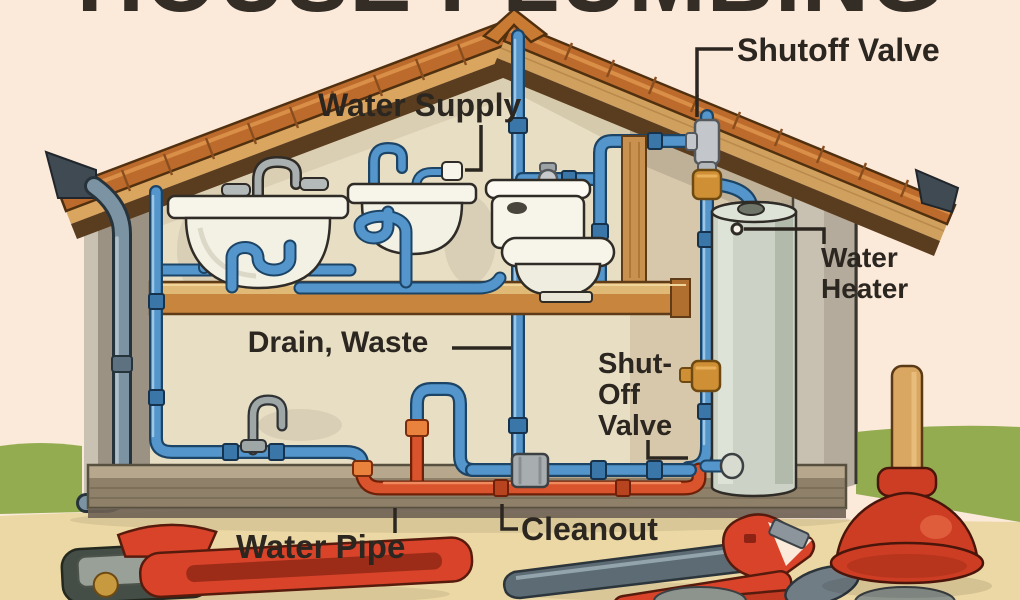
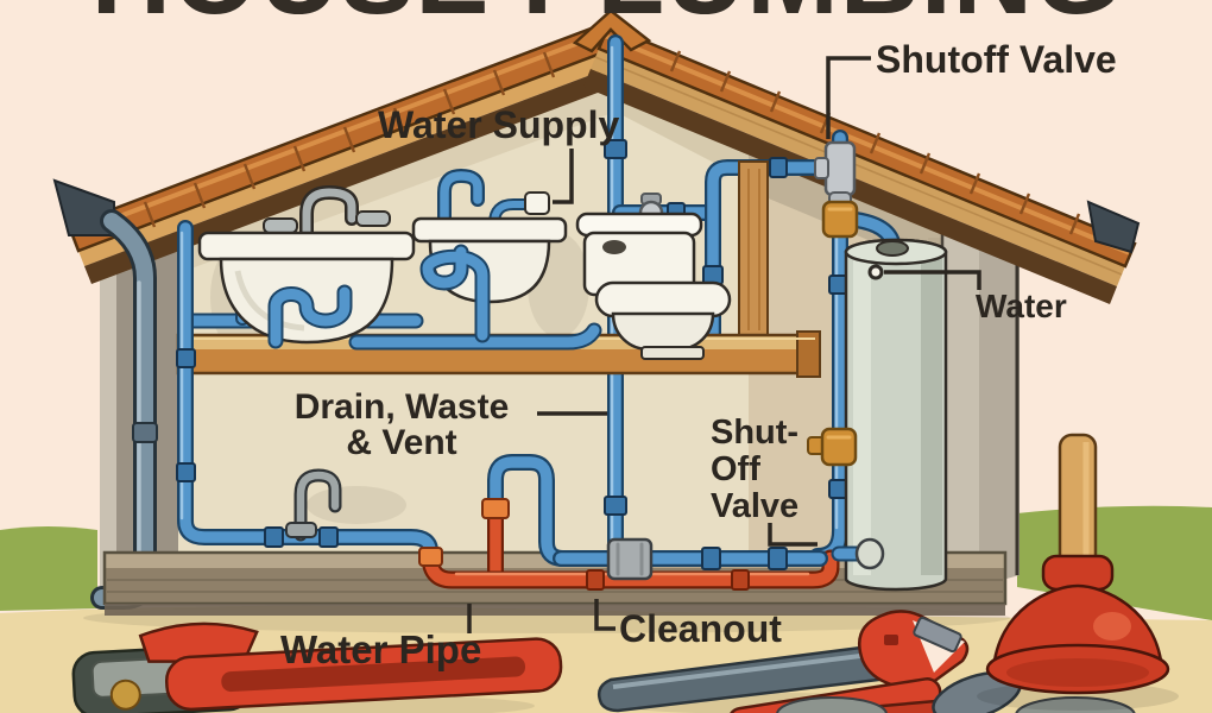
  Shutoff Valve
  Water Supply
  Water
- Heater
  Drain, Waste
+ & Vent
  Shut-
  Off
  Valve
  Water Pipe
  Cleanout
